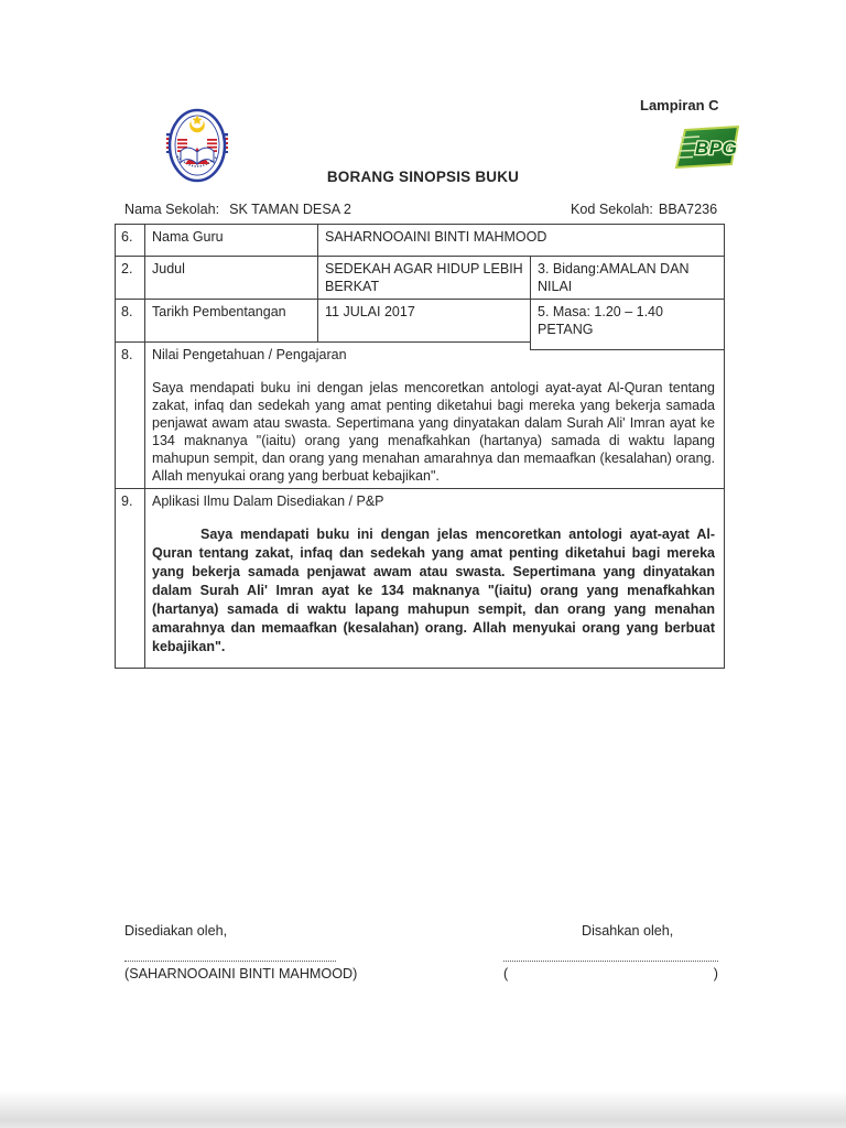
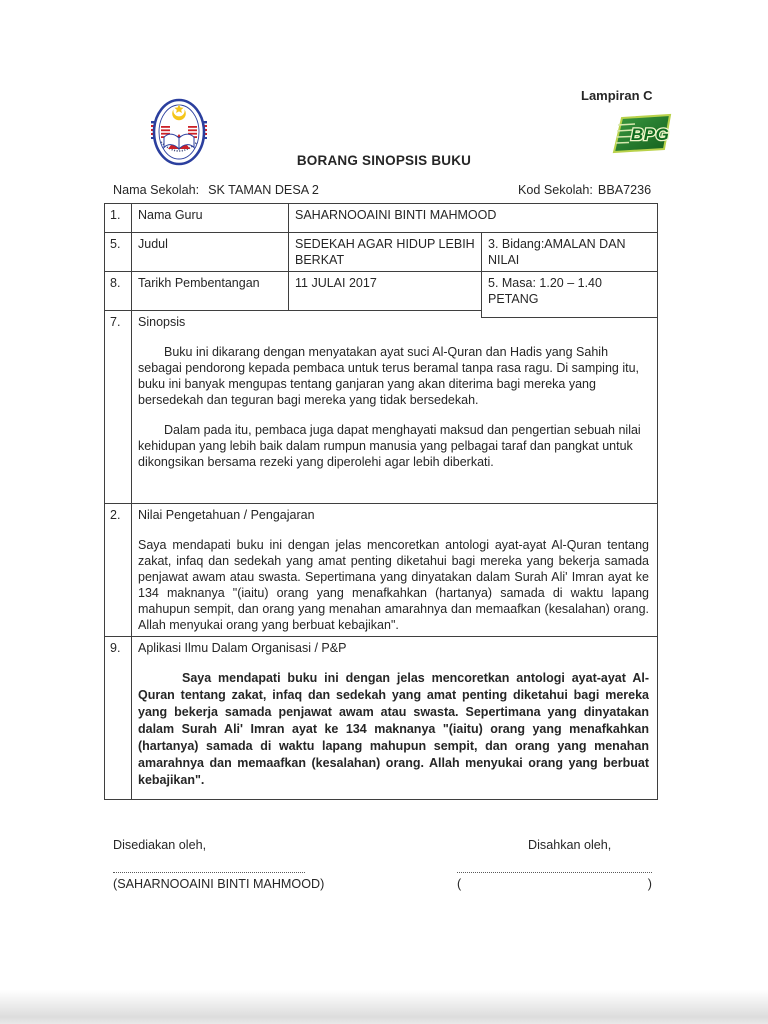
  Lampiran C
  BPG
  BORANG SINOPSIS BUKU
  Nama Sekolah: SK TAMAN DESA 2
  Kod Sekolah: BBA7236
- 6.	Nama Guru	SAHARNOOAINI BINTI MAHMOOD
+ 1.	Nama Guru	SAHARNOOAINI BINTI MAHMOOD
- 2.	Judul	SEDEKAH AGAR HIDUP LEBIH BERKAT	3. Bidang:AMALAN DAN NILAI
+ 5.	Judul	SEDEKAH AGAR HIDUP LEBIH BERKAT	3. Bidang:AMALAN DAN NILAI
  8.	Tarikh Pembentangan	11 JULAI 2017	5. Masa: 1.20 – 1.40 PETANG
+ 7.	Sinopsis Buku ini dikarang dengan menyatakan ayat suci Al-Quran dan Hadis yang Sahih sebagai pendorong kepada pembaca untuk terus beramal tanpa rasa ragu. Di samping itu, buku ini banyak mengupas tentang ganjaran yang akan diterima bagi mereka yang bersedekah dan teguran bagi mereka yang tidak bersedekah. Dalam pada itu, pembaca juga dapat menghayati maksud dan pengertian sebuah nilai kehidupan yang lebih baik dalam rumpun manusia yang pelbagai taraf dan pangkat untuk dikongsikan bersama rezeki yang diperolehi agar lebih diberkati.
- 8.	Nilai Pengetahuan / Pengajaran Saya mendapati buku ini dengan jelas mencoretkan antologi ayat-ayat Al-Quran tentang zakat, infaq dan sedekah yang amat penting diketahui bagi mereka yang bekerja samada penjawat awam atau swasta. Sepertimana yang dinyatakan dalam Surah Ali' Imran ayat ke 134 maknanya "(iaitu) orang yang menafkahkan (hartanya) samada di waktu lapang mahupun sempit, dan orang yang menahan amarahnya dan memaafkan (kesalahan) orang. Allah menyukai orang yang berbuat kebajikan".
+ 2.	Nilai Pengetahuan / Pengajaran Saya mendapati buku ini dengan jelas mencoretkan antologi ayat-ayat Al-Quran tentang zakat, infaq dan sedekah yang amat penting diketahui bagi mereka yang bekerja samada penjawat awam atau swasta. Sepertimana yang dinyatakan dalam Surah Ali' Imran ayat ke 134 maknanya "(iaitu) orang yang menafkahkan (hartanya) samada di waktu lapang mahupun sempit, dan orang yang menahan amarahnya dan memaafkan (kesalahan) orang. Allah menyukai orang yang berbuat kebajikan".
- 9.	Aplikasi Ilmu Dalam Disediakan / P&P Saya mendapati buku ini dengan jelas mencoretkan antologi ayat-ayat Al-Quran tentang zakat, infaq dan sedekah yang amat penting diketahui bagi mereka yang bekerja samada penjawat awam atau swasta. Sepertimana yang dinyatakan dalam Surah Ali' Imran ayat ke 134 maknanya "(iaitu) orang yang menafkahkan (hartanya) samada di waktu lapang mahupun sempit, dan orang yang menahan amarahnya dan memaafkan (kesalahan) orang. Allah menyukai orang yang berbuat kebajikan".
+ 9.	Aplikasi Ilmu Dalam Organisasi / P&P Saya mendapati buku ini dengan jelas mencoretkan antologi ayat-ayat Al-Quran tentang zakat, infaq dan sedekah yang amat penting diketahui bagi mereka yang bekerja samada penjawat awam atau swasta. Sepertimana yang dinyatakan dalam Surah Ali' Imran ayat ke 134 maknanya "(iaitu) orang yang menafkahkan (hartanya) samada di waktu lapang mahupun sempit, dan orang yang menahan amarahnya dan memaafkan (kesalahan) orang. Allah menyukai orang yang berbuat kebajikan".
  Disediakan oleh,
  Disahkan oleh,
  (SAHARNOOAINI BINTI MAHMOOD)
  (
  )
